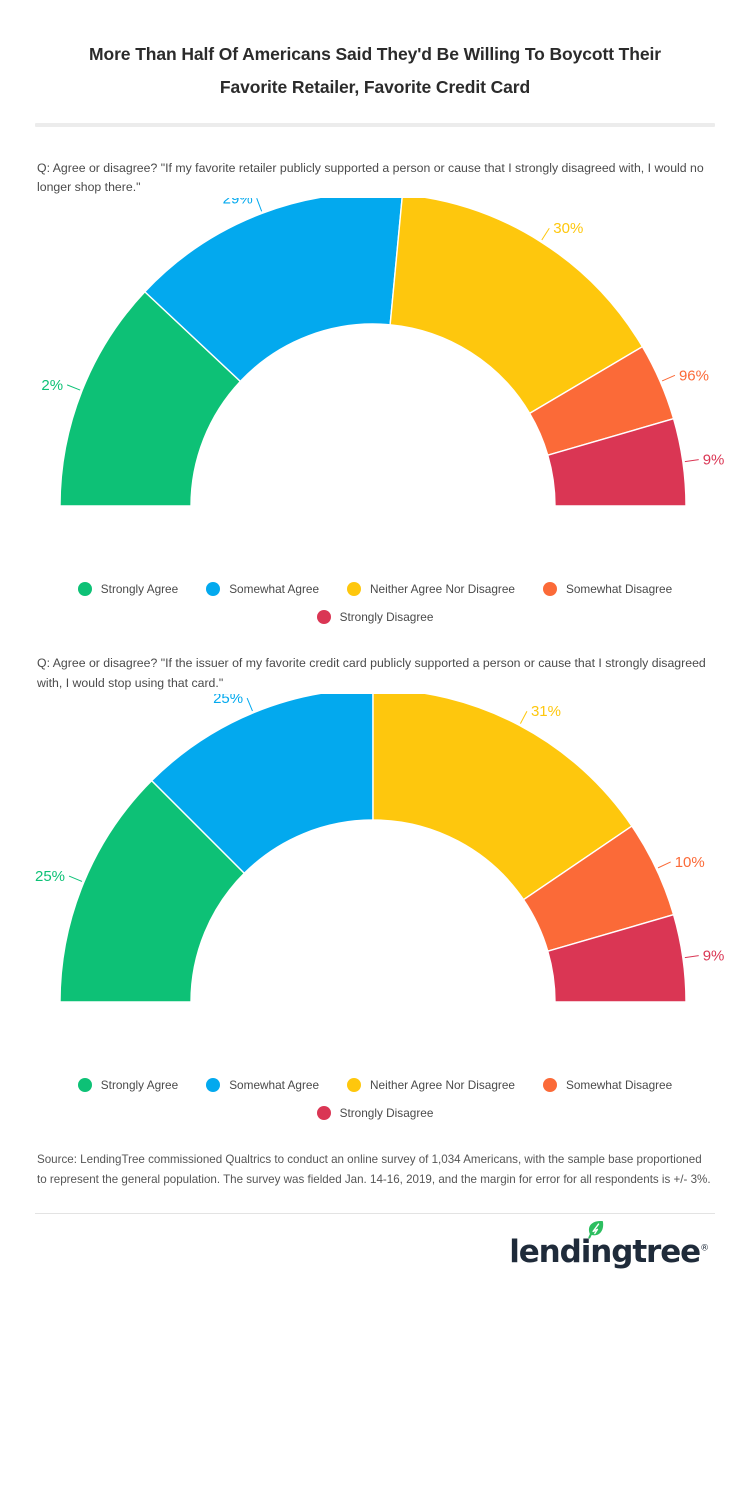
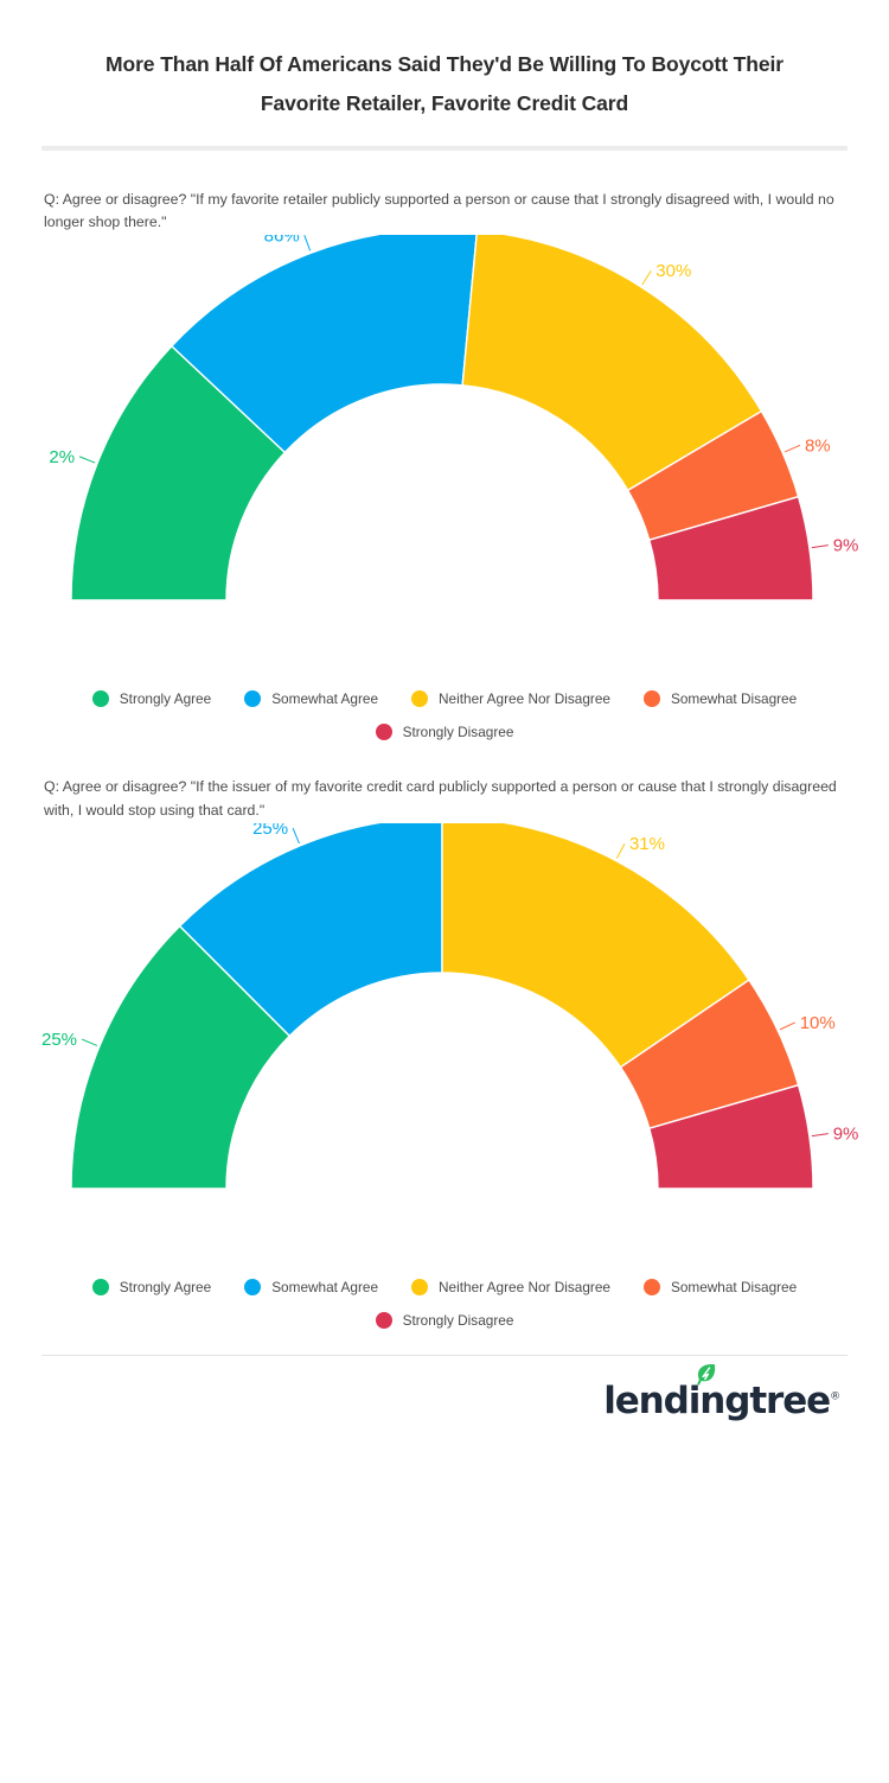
  More Than Half Of Americans Said They'd Be Willing To Boycott Their Favorite Retailer, Favorite Credit Card
  Q: Agree or disagree? "If my favorite retailer publicly supported a person or cause that I strongly disagreed with, I would no longer shop there."
  2%
- 29%
+ 86%
  30%
- 96%
+ 8%
  9%
  Strongly Agree
  Somewhat Agree
  Neither Agree Nor Disagree
  Somewhat Disagree
  Strongly Disagree
  Q: Agree or disagree? "If the issuer of my favorite credit card publicly supported a person or cause that I strongly disagreed with, I would stop using that card."
  25%
  25%
  31%
  10%
  9%
  Strongly Agree
  Somewhat Agree
  Neither Agree Nor Disagree
  Somewhat Disagree
  Strongly Disagree
- Source: LendingTree commissioned Qualtrics to conduct an online survey of 1,034 Americans, with the sample base proportioned to represent the general population. The survey was fielded Jan. 14-16, 2019, and the margin for error for all respondents is +/- 3%.
  lendingtree®
